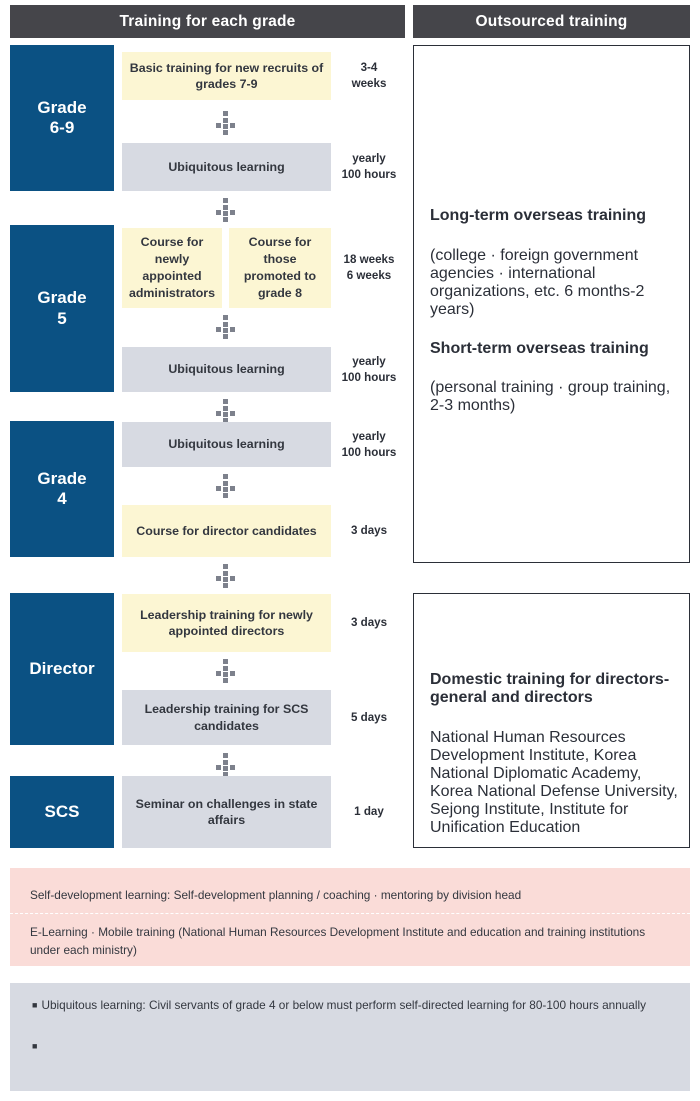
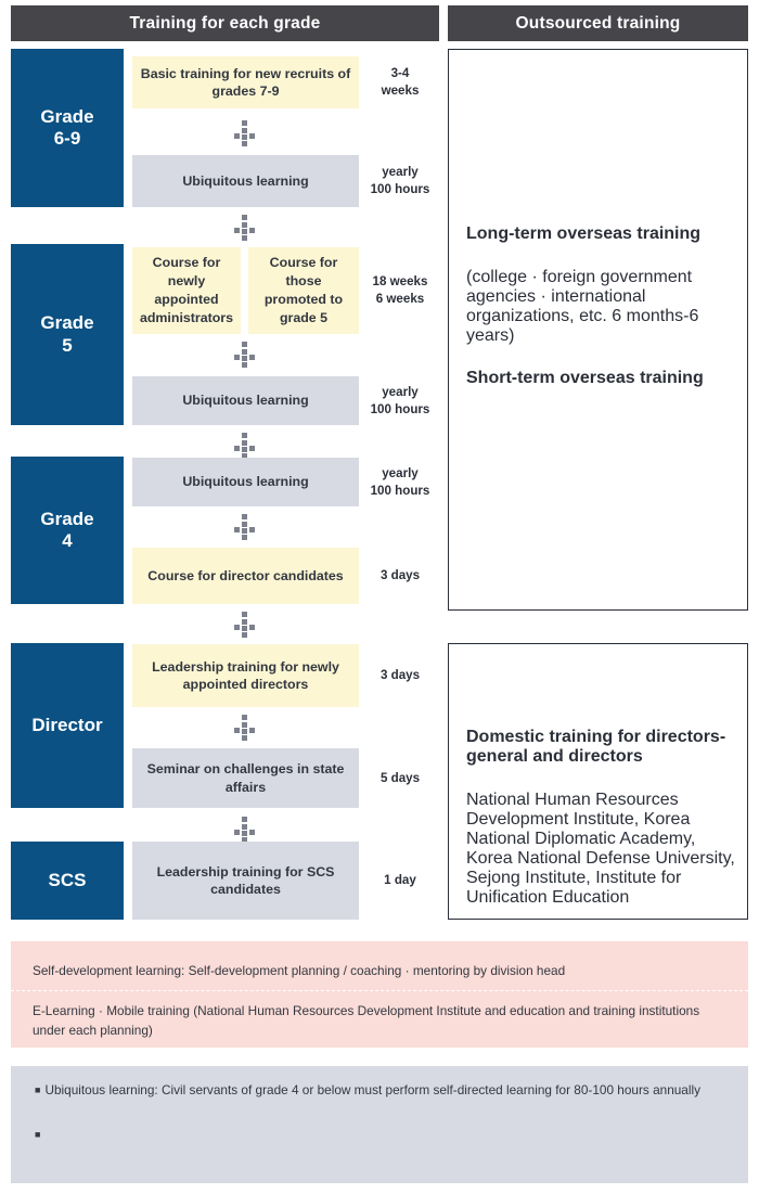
  Training for each grade
  Outsourced training
  Grade
  6-9
  Basic training for new recruits of grades 7-9
  3-4
  weeks
  Ubiquitous learning
  yearly
  100 hours
  Grade
  5
  Course for newly appointed administrators
- Course for those promoted to grade 8
+ Course for those promoted to grade 5
  18 weeks
  6 weeks
  Ubiquitous learning
  yearly
  100 hours
  Grade
  4
  Ubiquitous learning
  yearly
  100 hours
  Course for director candidates
  3 days
  Director
  Leadership training for newly appointed directors
  3 days
- Leadership training for SCS candidates
+ Seminar on challenges in state affairs
  5 days
  SCS
- Seminar on challenges in state affairs
+ Leadership training for SCS candidates
  1 day
  Long-term overseas training
- (college · foreign government agencies · international organizations, etc. 6 months-2 years)
+ (college · foreign government agencies · international organizations, etc. 6 months-6 years)
  Short-term overseas training
- (personal training · group training, 2-3 months)
  Domestic training for directors-general and directors
  National Human Resources Development Institute, Korea National Diplomatic Academy, Korea National Defense University, Sejong Institute, Institute for Unification Education
  Self-development learning: Self-development planning / coaching · mentoring by division head
- E-Learning · Mobile training (National Human Resources Development Institute and education and training institutions under each ministry)
+ E-Learning · Mobile training (National Human Resources Development Institute and education and training institutions under each planning)
  ■
  Ubiquitous learning: Civil servants of grade 4 or below must perform self-directed learning for 80-100 hours annually
  ■
